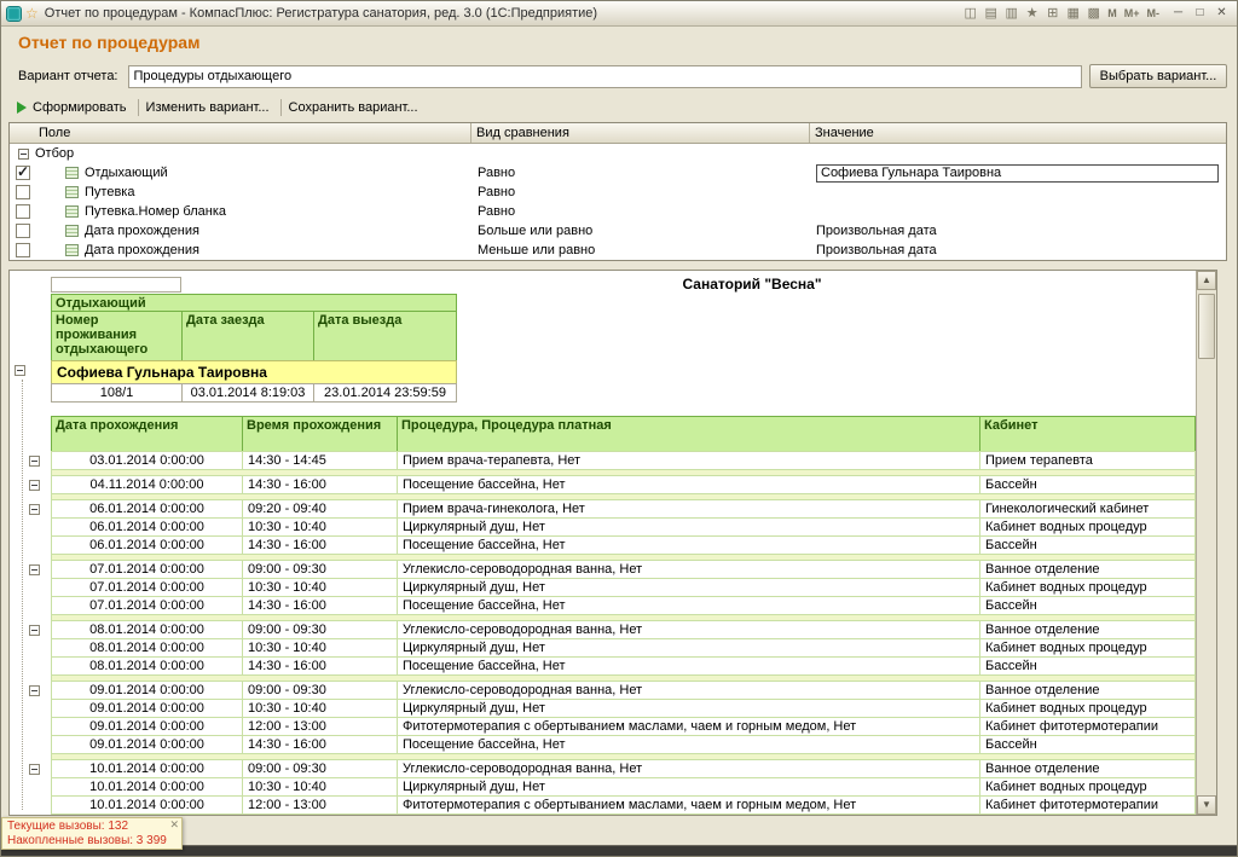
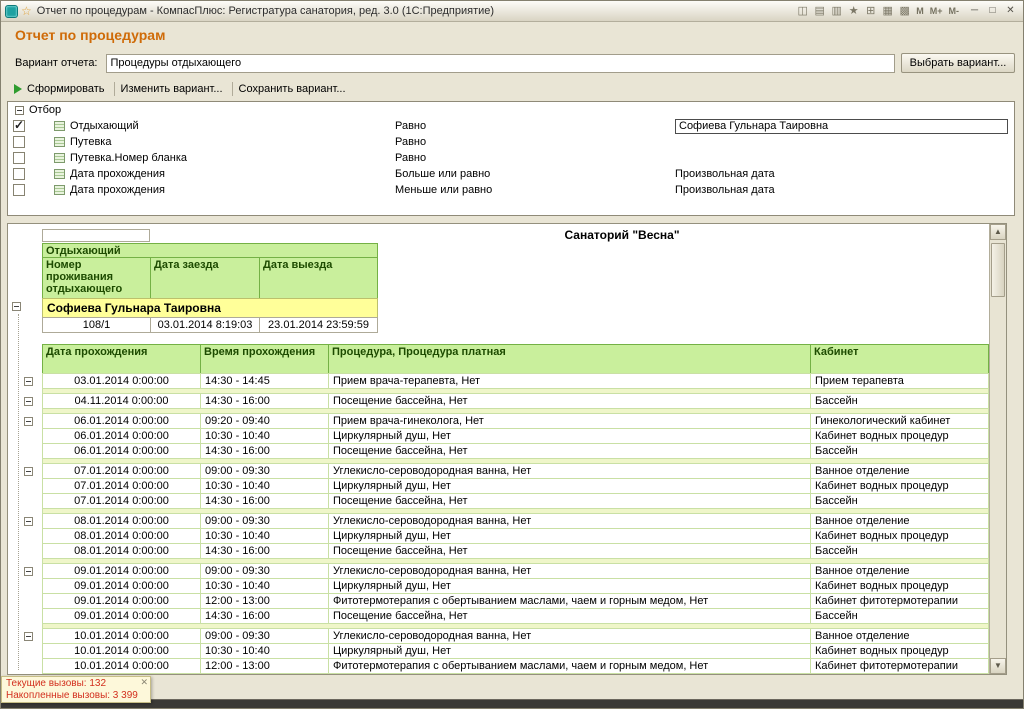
  ☆
  Отчет по процедурам - КомпасПлюс: Регистратура санатория, ред. 3.0 (1С:Предприятие)
  ◫
  ▤
  ▥
  ★
  ⊞
  ▦
  ▩
  M
  M+
  M-
  ─
  □
  ✕
  Отчет по процедурам
  Вариант отчета:
  Процедуры отдыхающего
  Выбрать вариант...
  Сформировать
  Изменить вариант...
  Сохранить вариант...
- Поле
- Вид сравнения
- Значение
  Отбор
  Отдыхающий
  Равно
  Софиева Гульнара Таировна
  Путевка
  Равно
  Путевка.Номер бланка
  Равно
  Дата прохождения
  Больше или равно
  Произвольная дата
  Дата прохождения
  Меньше или равно
  Произвольная дата
  Санаторий "Весна"
  Отдыхающий
  Номер проживания отдыхающего
  Дата заезда
  Дата выезда
  Софиева Гульнара Таировна
  108/1
  03.01.2014 8:19:03
  23.01.2014 23:59:59
  Дата прохождения
  Время прохождения
  Процедура, Процедура платная
  Кабинет
  03.01.2014 0:00:00
  14:30 - 14:45
  Прием врача-терапевта, Нет
  Прием терапевта
  04.11.2014 0:00:00
  14:30 - 16:00
  Посещение бассейна, Нет
  Бассейн
  06.01.2014 0:00:00
  09:20 - 09:40
  Прием врача-гинеколога, Нет
  Гинекологический кабинет
  06.01.2014 0:00:00
  10:30 - 10:40
  Циркулярный душ, Нет
  Кабинет водных процедур
  06.01.2014 0:00:00
  14:30 - 16:00
  Посещение бассейна, Нет
  Бассейн
  07.01.2014 0:00:00
  09:00 - 09:30
  Углекисло-сероводородная ванна, Нет
  Ванное отделение
  07.01.2014 0:00:00
  10:30 - 10:40
  Циркулярный душ, Нет
  Кабинет водных процедур
  07.01.2014 0:00:00
  14:30 - 16:00
  Посещение бассейна, Нет
  Бассейн
  08.01.2014 0:00:00
  09:00 - 09:30
  Углекисло-сероводородная ванна, Нет
  Ванное отделение
  08.01.2014 0:00:00
  10:30 - 10:40
  Циркулярный душ, Нет
  Кабинет водных процедур
  08.01.2014 0:00:00
  14:30 - 16:00
  Посещение бассейна, Нет
  Бассейн
  09.01.2014 0:00:00
  09:00 - 09:30
  Углекисло-сероводородная ванна, Нет
  Ванное отделение
  09.01.2014 0:00:00
  10:30 - 10:40
  Циркулярный душ, Нет
  Кабинет водных процедур
  09.01.2014 0:00:00
  12:00 - 13:00
  Фитотермотерапия с обертыванием маслами, чаем и горным медом, Нет
  Кабинет фитотермотерапии
  09.01.2014 0:00:00
  14:30 - 16:00
  Посещение бассейна, Нет
  Бассейн
  10.01.2014 0:00:00
  09:00 - 09:30
  Углекисло-сероводородная ванна, Нет
  Ванное отделение
  10.01.2014 0:00:00
  10:30 - 10:40
  Циркулярный душ, Нет
  Кабинет водных процедур
  10.01.2014 0:00:00
  12:00 - 13:00
  Фитотермотерапия с обертыванием маслами, чаем и горным медом, Нет
  Кабинет фитотермотерапии
  ▲
  ▼
  Текущие вызовы: 132
  Накопленные вызовы: 3 399
  ✕
